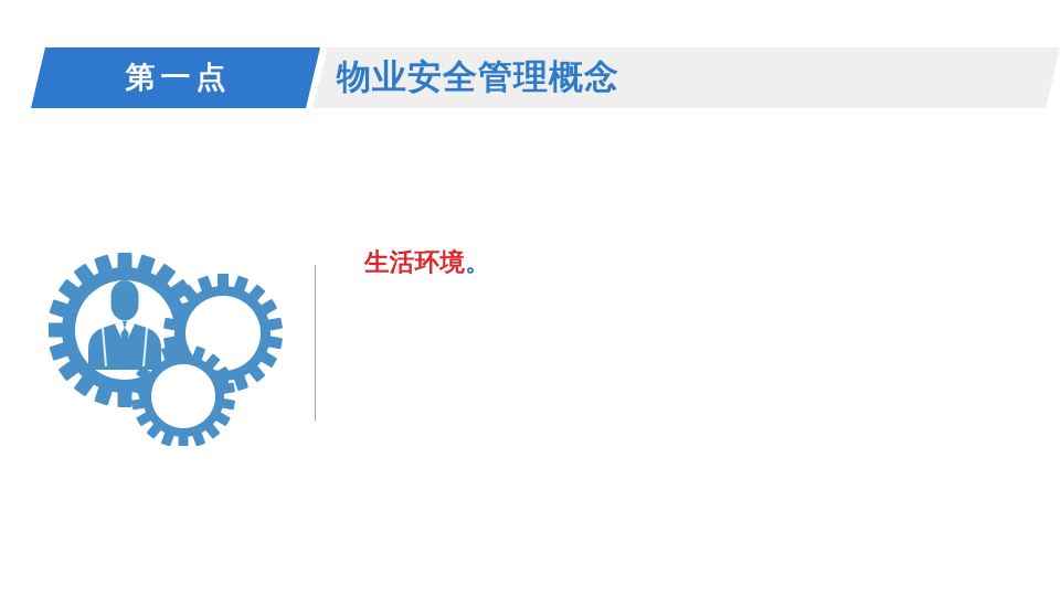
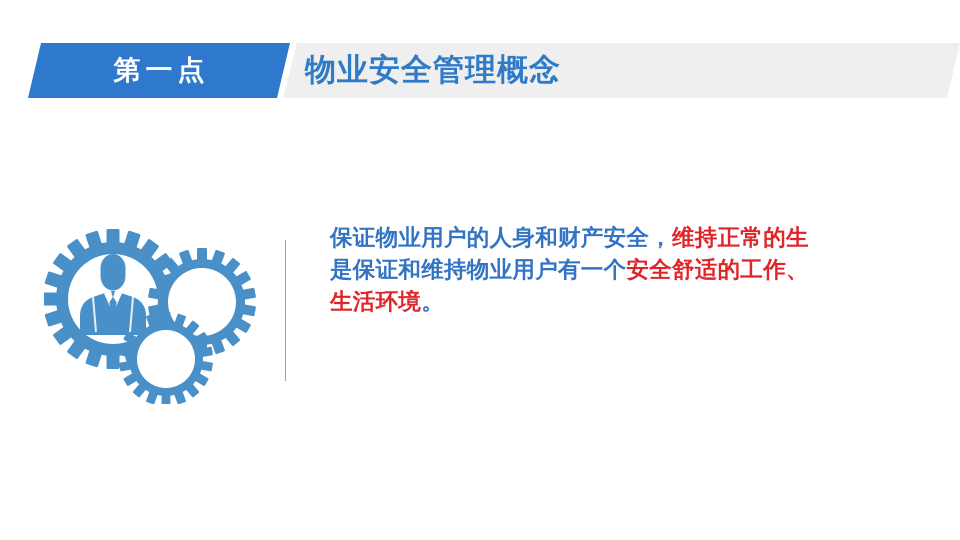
  第一点
  物业安全管理概念
+ 保证物业用户的人身和财产安全，维持正常的生
+ 是保证和维持物业用户有一个安全舒适的工作、
  生活环境。
